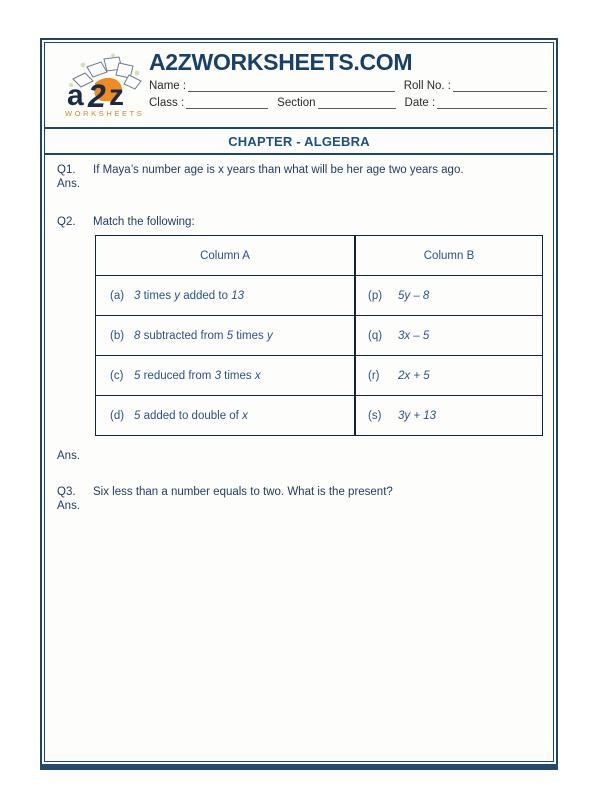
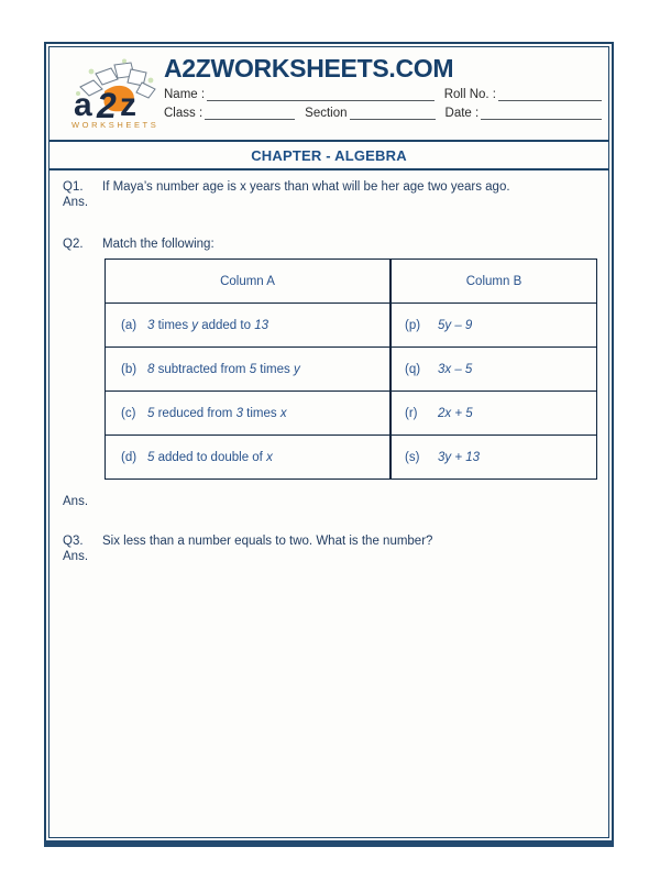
  a
  2
  z
  WORKSHEETS
  A2ZWORKSHEETS.COM
  Name :
  Roll No. :
  Class :
  Section
  Date :
  CHAPTER - ALGEBRA
  Q1.
  If Maya’s number age is x years than what will be her age two years ago.
  Ans.
  Q2.
  Match the following:
  Column A	Column B
- (a) 3 times y added to 13	(p) 5y – 8
+ (a) 3 times y added to 13	(p) 5y – 9
  (b) 8 subtracted from 5 times y	(q) 3x – 5
  (c) 5 reduced from 3 times x	(r) 2x + 5
  (d) 5 added to double of x	(s) 3y + 13
  Ans.
  Q3.
- Six less than a number equals to two. What is the present?
+ Six less than a number equals to two. What is the number?
  Ans.
